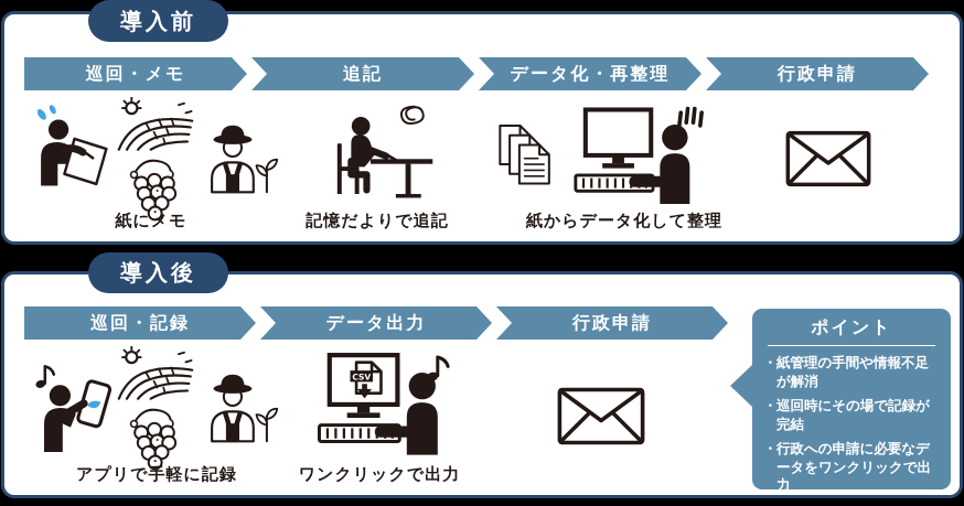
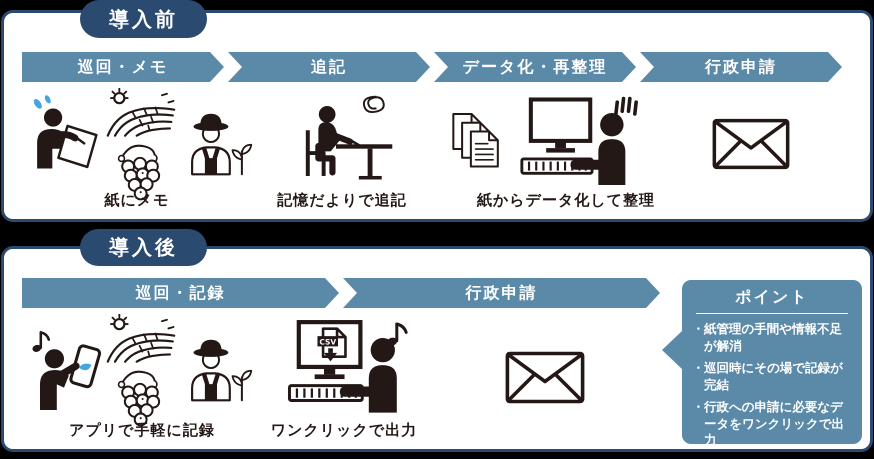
  巡回・メモ
  追記
  データ化・再整理
  行政申請
  紙にメモ
  記憶だよりで追記
  紙からデータ化して整理
  巡回・記録
- データ出力
  行政申請
  アプリで手軽に記録
  ワンクリックで出力
  ポイント
  ・
  紙管理の手間や情報不足が解消
  ・
  巡回時にその場で記録が完結
  ・
  行政への申請に必要なデータをワンクリックで出力
  導入前
  導入後
